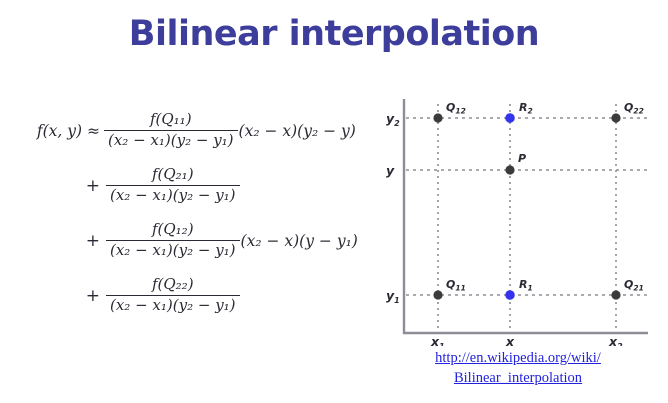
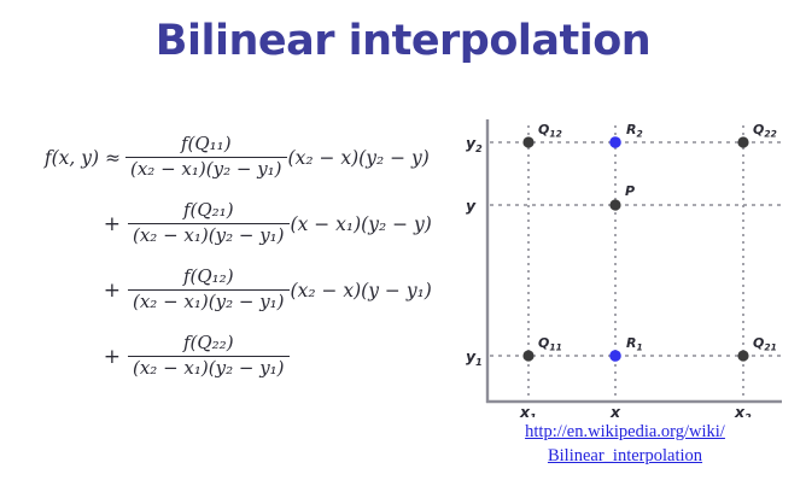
  Bilinear interpolation
  f(x, y) ≈
  f(Q₁₁)
  (x₂ − x₁)(y₂ − y₁)
  (x₂ − x)(y₂ − y)
  +
  f(Q₂₁)
  (x₂ − x₁)(y₂ − y₁)
+ (x − x₁)(y₂ − y)
  +
  f(Q₁₂)
  (x₂ − x₁)(y₂ − y₁)
  (x₂ − x)(y − y₁)
  +
  f(Q₂₂)
  (x₂ − x₁)(y₂ − y₁)
  Q12
  R2
  Q22
  P
  Q11
  R1
  Q21
  y2
  y
  y1
  x
  http://en.wikipedia.org/wiki/
  Bilinear_interpolation
